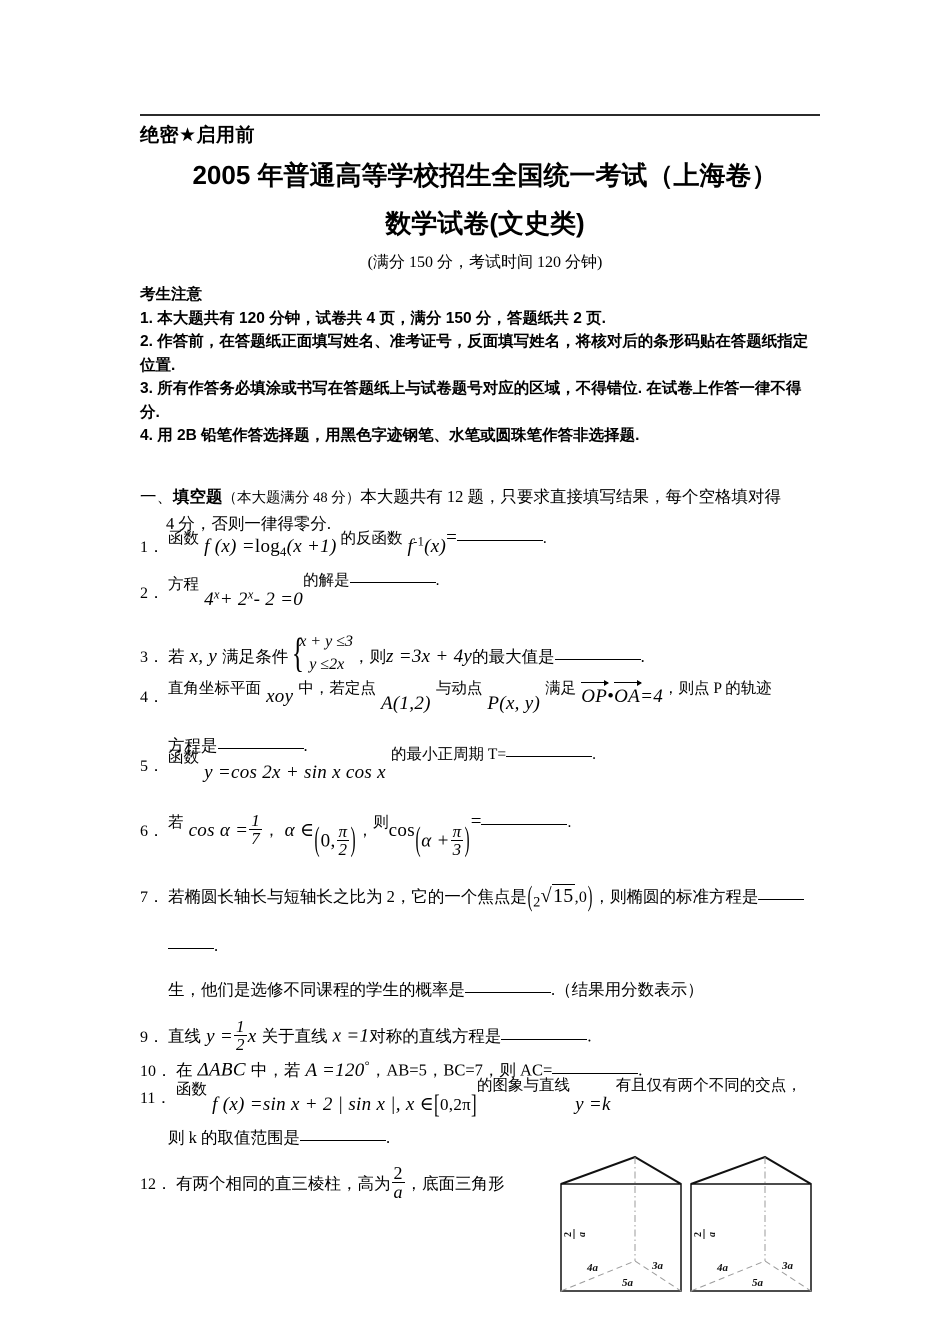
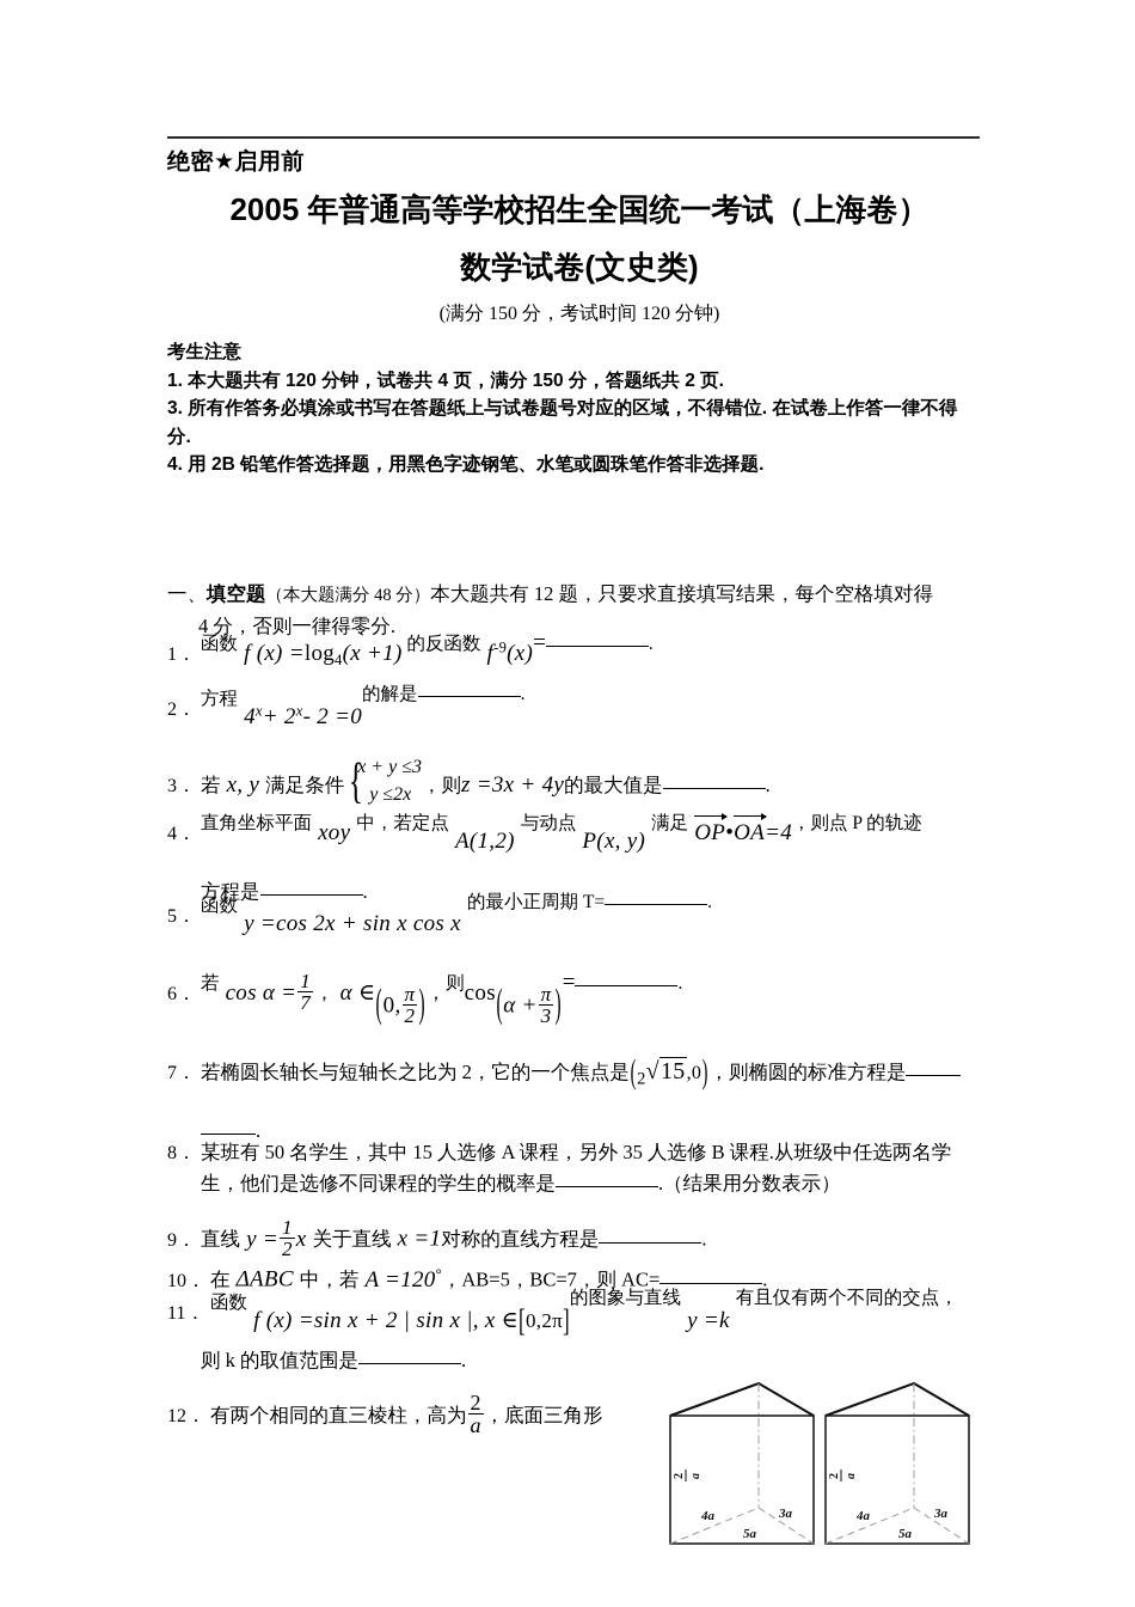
  绝密★启用前
  2005 年普通高等学校招生全国统一考试（上海卷）
  数学试卷(文史类)
  (满分 150 分，考试时间 120 分钟)
  考生注意
  1. 本大题共有 120 分钟，试卷共 4 页，满分 150 分，答题纸共 2 页.
- 2. 作答前，在答题纸正面填写姓名、准考证号，反面填写姓名，将核对后的条形码贴在答题纸指定位置.
  3. 所有作答务必填涂或书写在答题纸上与试卷题号对应的区域，不得错位. 在试卷上作答一律不得分.
  4. 用 2B 铅笔作答选择题，用黑色字迹钢笔、水笔或圆珠笔作答非选择题.
  一、填空题（本大题满分 48 分）本大题共有 12 题，只要求直接填写结果，每个空格填对得
  4 分，否则一律得零分.
- 1．函数 f (x) =log4(x +1) 的反函数 f-1(x)= .
+ 1．函数 f (x) =log4(x +1) 的反函数 f-9(x)= .
  2．方程 4x+ 2x- 2 =0的解是 .
  3． 若 x, y 满足条件
  {
  x + y ≤3
  y ≤2x
  ，则z =3x + 4y的最大值是 .
  4．直角坐标平面 xoy 中，若定点 A(1,2) 与动点 P(x, y) 满足 OP•OA=4，则点 P 的轨迹
  方程是 .
  5．函数 y =cos 2x + sin x cos x 的最小正周期 T= .
  6．若 cos α =
  1
  7
  ， α ∈(0,
  π
  2
  )，则cos(α +
  π
  3
  )= .
  7． 若椭圆长轴长与短轴长之比为 2，它的一个焦点是(2√15,0)，则椭圆的标准方程是
  .
+ 8． 某班有 50 名学生，其中 15 人选修 A 课程，另外 35 人选修 B 课程.从班级中任选两名学
  生，他们是选修不同课程的学生的概率是 .（结果用分数表示）
  9． 直线 y =
  1
  2
  x 关于直线 x =1对称的直线方程是 .
  10． 在 ΔABC 中，若 A =120°，AB=5，BC=7，则 AC= .
  11．函数 f (x) =sin x + 2 | sin x |, x ∈[0,2π]的图象与直线 y =k 有且仅有两个不同的交点，
  则 k 的取值范围是 .
  12． 有两个相同的直三棱柱，高为
  2
  a
  ，底面三角形
  4a
  3a
  5a
  4a
  3a
  5a
